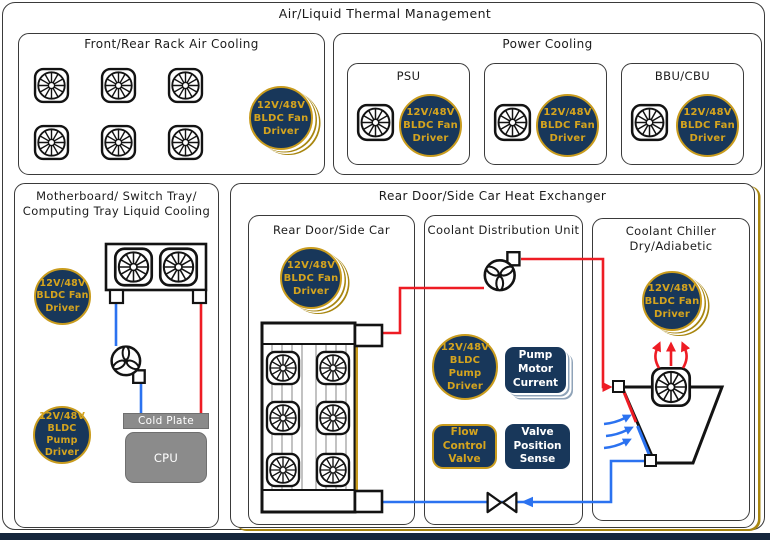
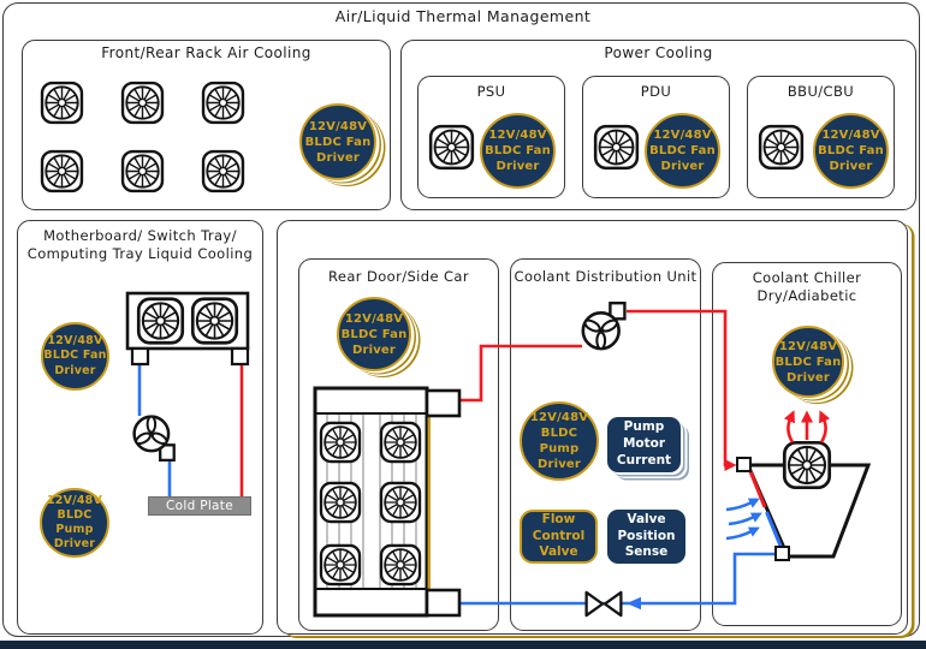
  Air/Liquid Thermal Management
  Front/Rear Rack Air Cooling
  12V/48V
  BLDC Fan
  Driver
  Power Cooling
  PSU
  12V/48V
  BLDC Fan
  Driver
+ PDU
  12V/48V
  BLDC Fan
  Driver
  BBU/CBU
  12V/48V
  BLDC Fan
  Driver
  Motherboard/ Switch Tray/
  Computing Tray Liquid Cooling
- Rear Door/Side Car Heat Exchanger
  Rear Door/Side Car
  Coolant Distribution Unit
  Coolant Chiller
  Dry/Adiabetic
  12V/48V
  BLDC Fan
  Driver
  12V/48V
  BLDC Pump
  Driver
  Cold Plate
- CPU
  12V/48V
  BLDC Fan
  Driver
  12V/48V
  BLDC Pump
  Driver
  Pump
  Motor
  Current
  Flow
  Control
  Valve
  Valve
  Position
  Sense
  12V/48V
  BLDC Fan
  Driver
